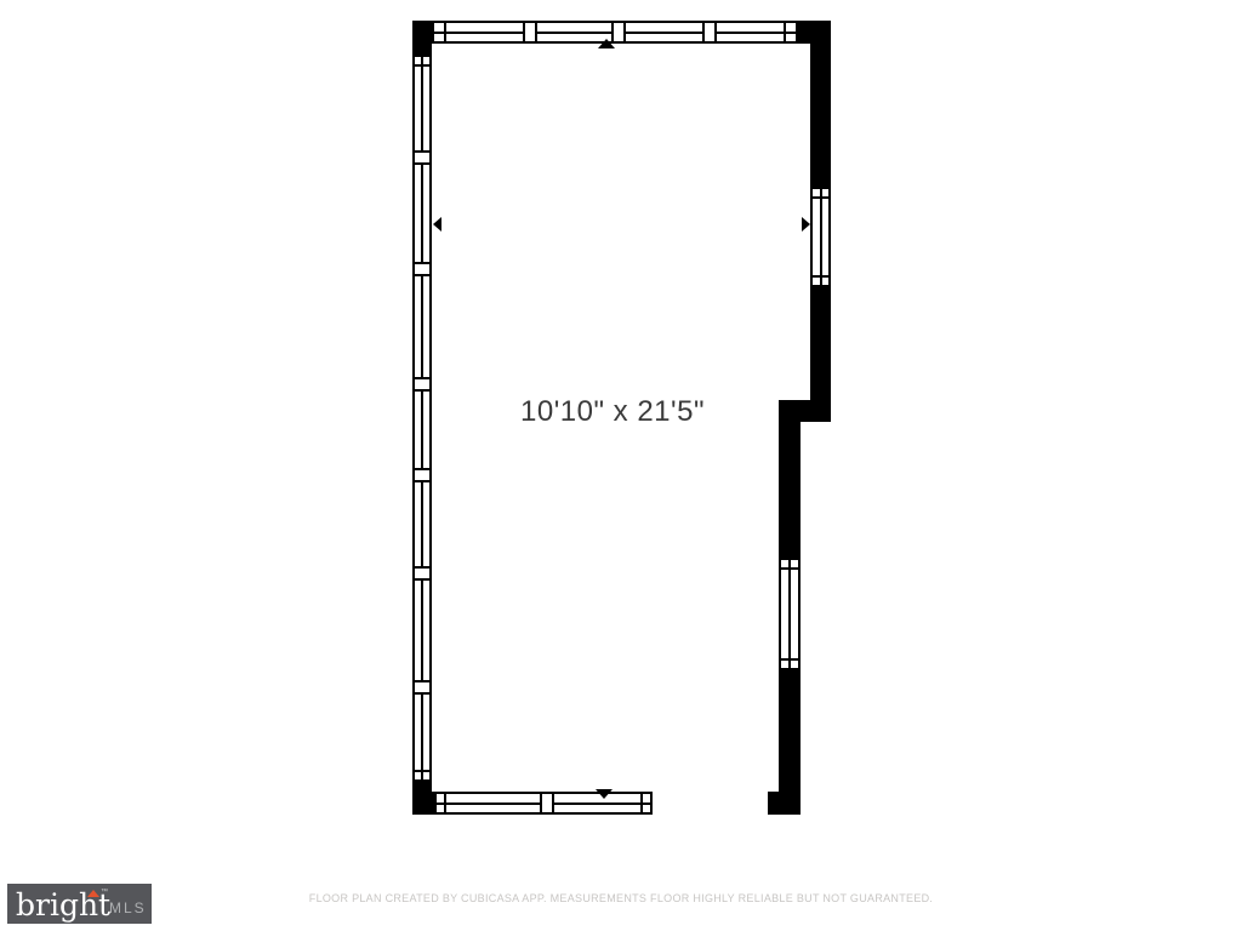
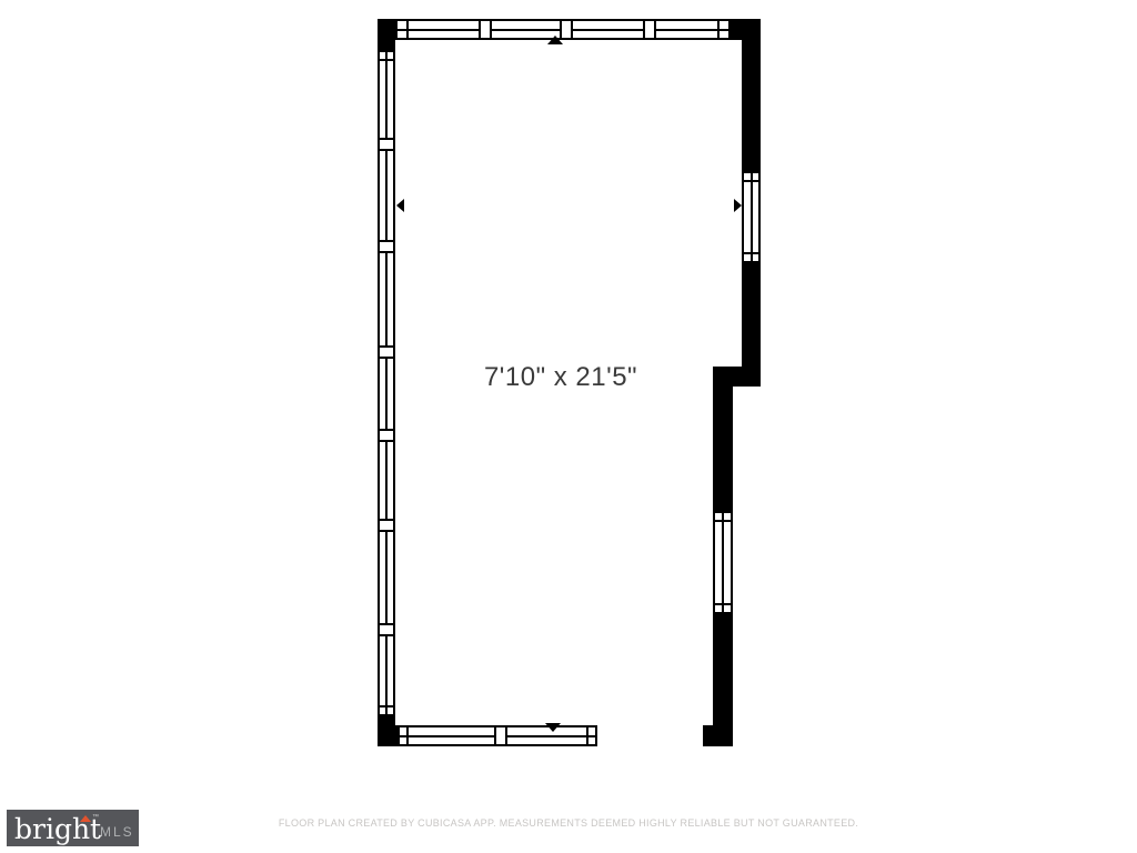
- 10'10" x 21'5"
+ 7'10" x 21'5"
  bright
  MLS
- FLOOR PLAN CREATED BY CUBICASA APP. MEASUREMENTS FLOOR HIGHLY RELIABLE BUT NOT GUARANTEED.
+ FLOOR PLAN CREATED BY CUBICASA APP. MEASUREMENTS DEEMED HIGHLY RELIABLE BUT NOT GUARANTEED.
